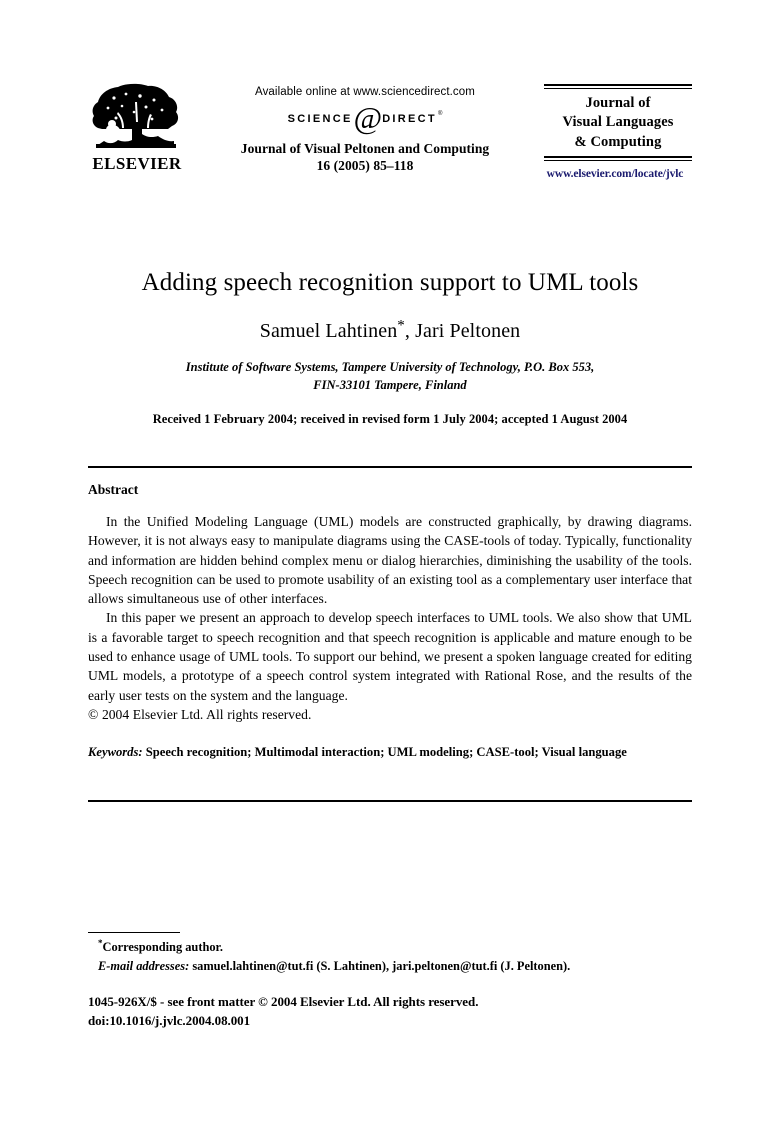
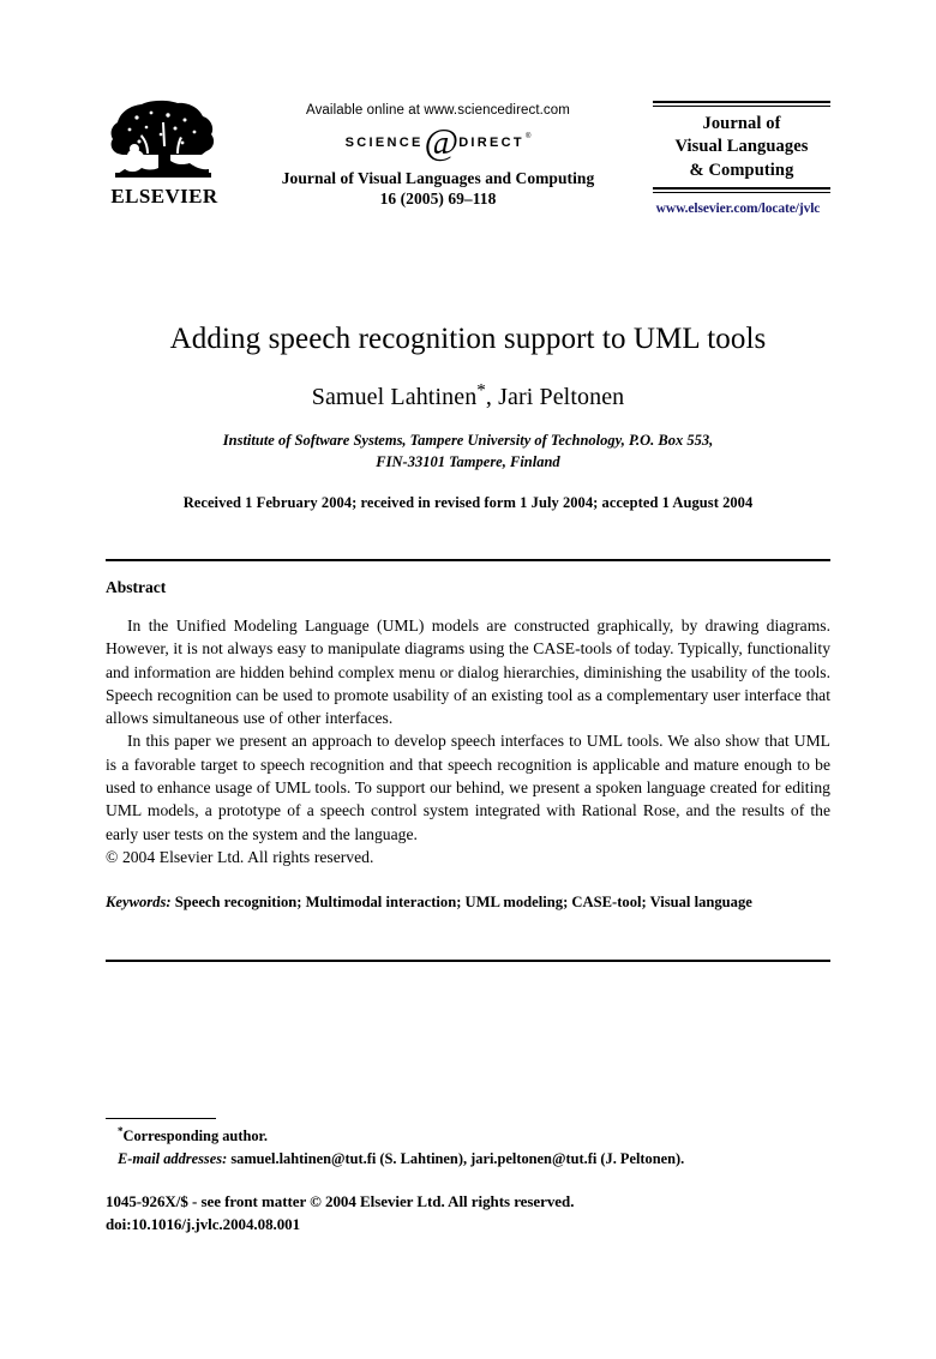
  ELSEVIER
  Available online at www.sciencedirect.com
  SCIENCE
  @
  DIRECT
- Journal of Visual Peltonen and Computing
+ Journal of Visual Languages and Computing
- 16 (2005) 85–118
+ 16 (2005) 69–118
  Journal of
  Visual Languages
  & Computing
  www.elsevier.com/locate/jvlc
  Adding speech recognition support to UML tools
  Samuel Lahtinen*, Jari Peltonen
  Institute of Software Systems, Tampere University of Technology, P.O. Box 553,
  FIN-33101 Tampere, Finland
  Received 1 February 2004; received in revised form 1 July 2004; accepted 1 August 2004
  Abstract
  In the Unified Modeling Language (UML) models are constructed graphically, by drawing diagrams. However, it is not always easy to manipulate diagrams using the CASE-tools of today. Typically, functionality and information are hidden behind complex menu or dialog hierarchies, diminishing the usability of the tools. Speech recognition can be used to promote usability of an existing tool as a complementary user interface that allows simultaneous use of other interfaces.
  In this paper we present an approach to develop speech interfaces to UML tools. We also show that UML is a favorable target to speech recognition and that speech recognition is applicable and mature enough to be used to enhance usage of UML tools. To support our behind, we present a spoken language created for editing UML models, a prototype of a speech control system integrated with Rational Rose, and the results of the early user tests on the system and the language.
  © 2004 Elsevier Ltd. All rights reserved.
  Keywords: Speech recognition; Multimodal interaction; UML modeling; CASE-tool; Visual language
  *Corresponding author.
  E-mail addresses: samuel.lahtinen@tut.fi (S. Lahtinen), jari.peltonen@tut.fi (J. Peltonen).
  1045-926X/$ - see front matter © 2004 Elsevier Ltd. All rights reserved.
  doi:10.1016/j.jvlc.2004.08.001
